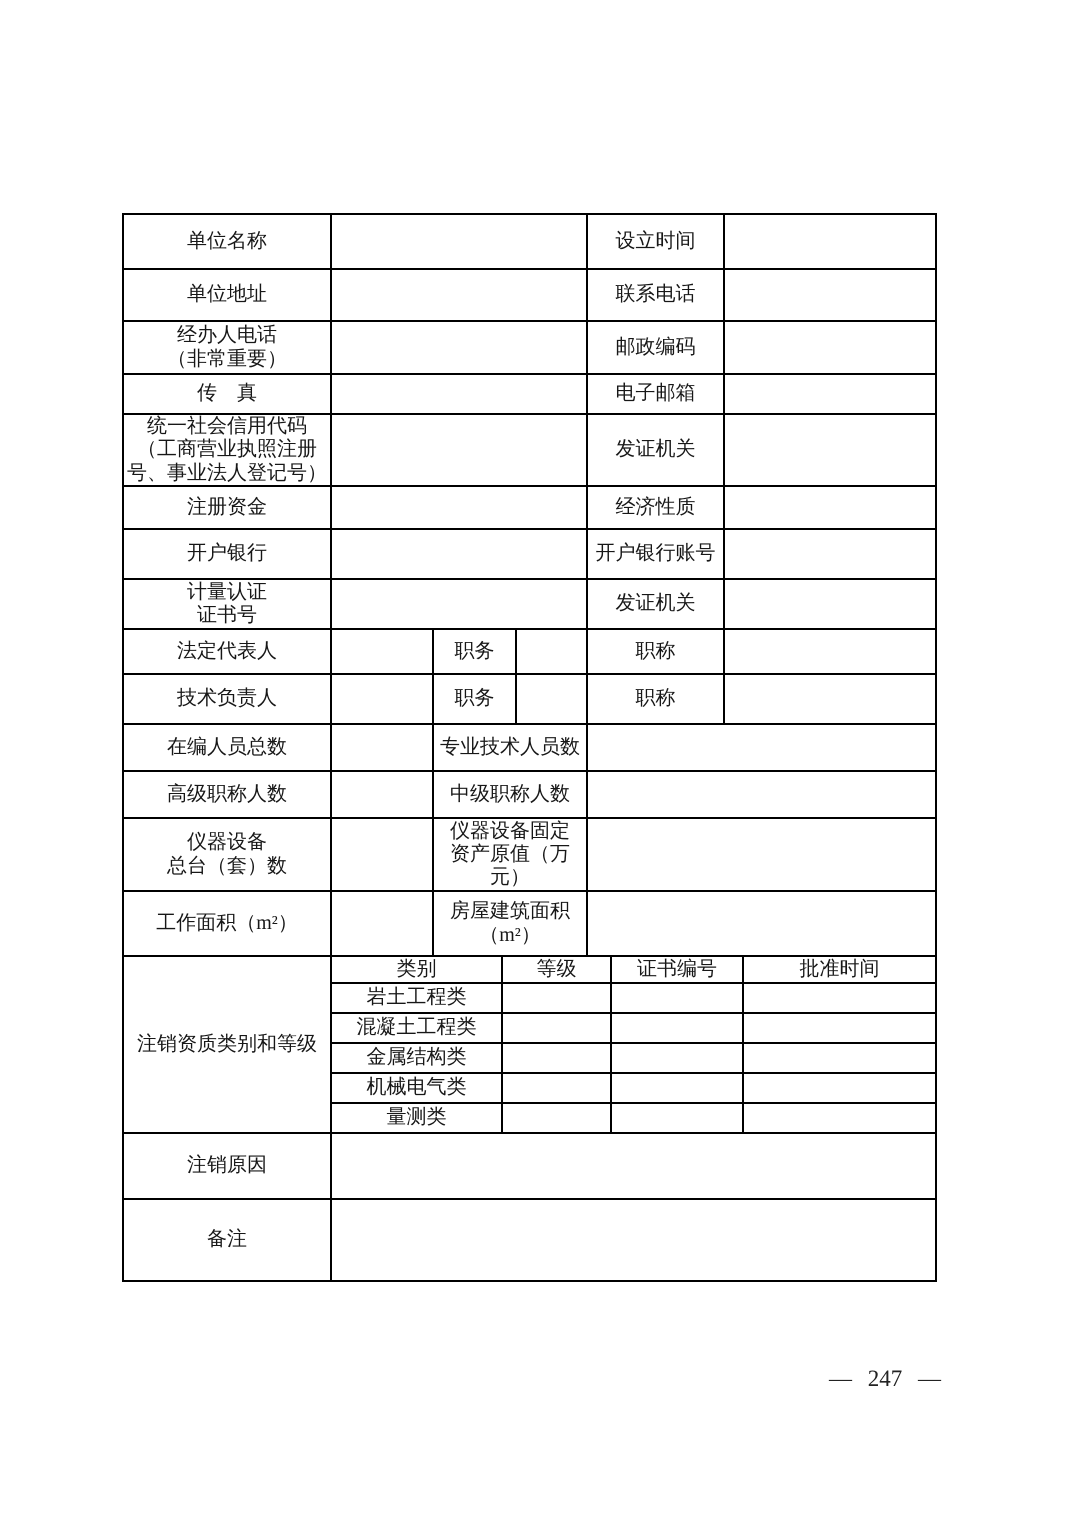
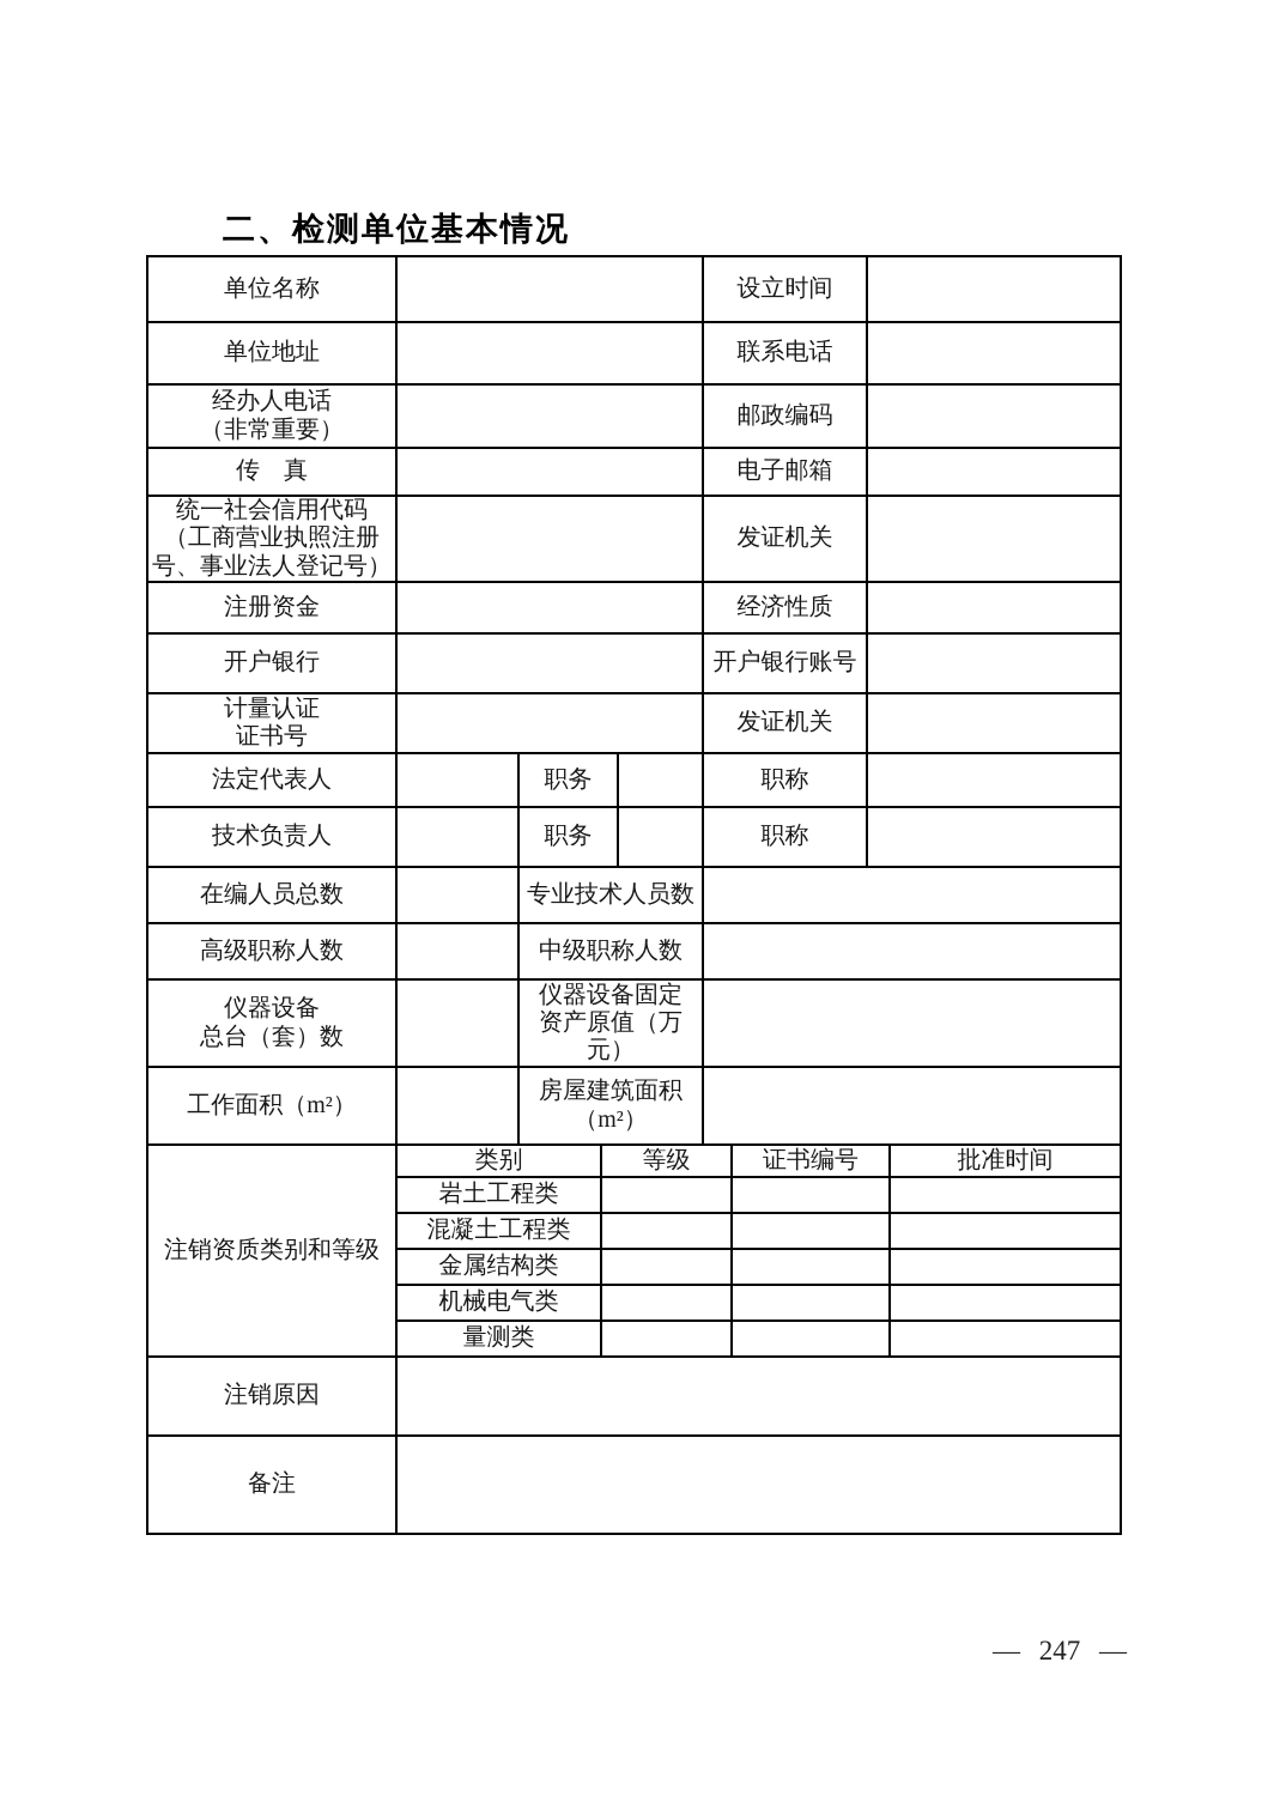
+ 二、检测单位基本情况
  单位名称		设立时间
  单位地址		联系电话
  经办人电话 （非常重要）		邮政编码
  传 真		电子邮箱
  统一社会信用代码 （工商营业执照注册 号、事业法人登记号）		发证机关
  注册资金		经济性质
  开户银行		开户银行账号
  计量认证 证书号		发证机关
  法定代表人		职务		职称
  技术负责人		职务		职称
  在编人员总数		专业技术人员数
  高级职称人数		中级职称人数
  仪器设备 总台（套）数		仪器设备固定 资产原值（万元）
  工作面积（m²）		房屋建筑面积 （m²）
  注销资质类别和等级	类别	等级	证书编号	批准时间
  岩土工程类
  混凝土工程类
  金属结构类
  机械电气类
  量测类
  注销原因
  备注
  — 247 —
